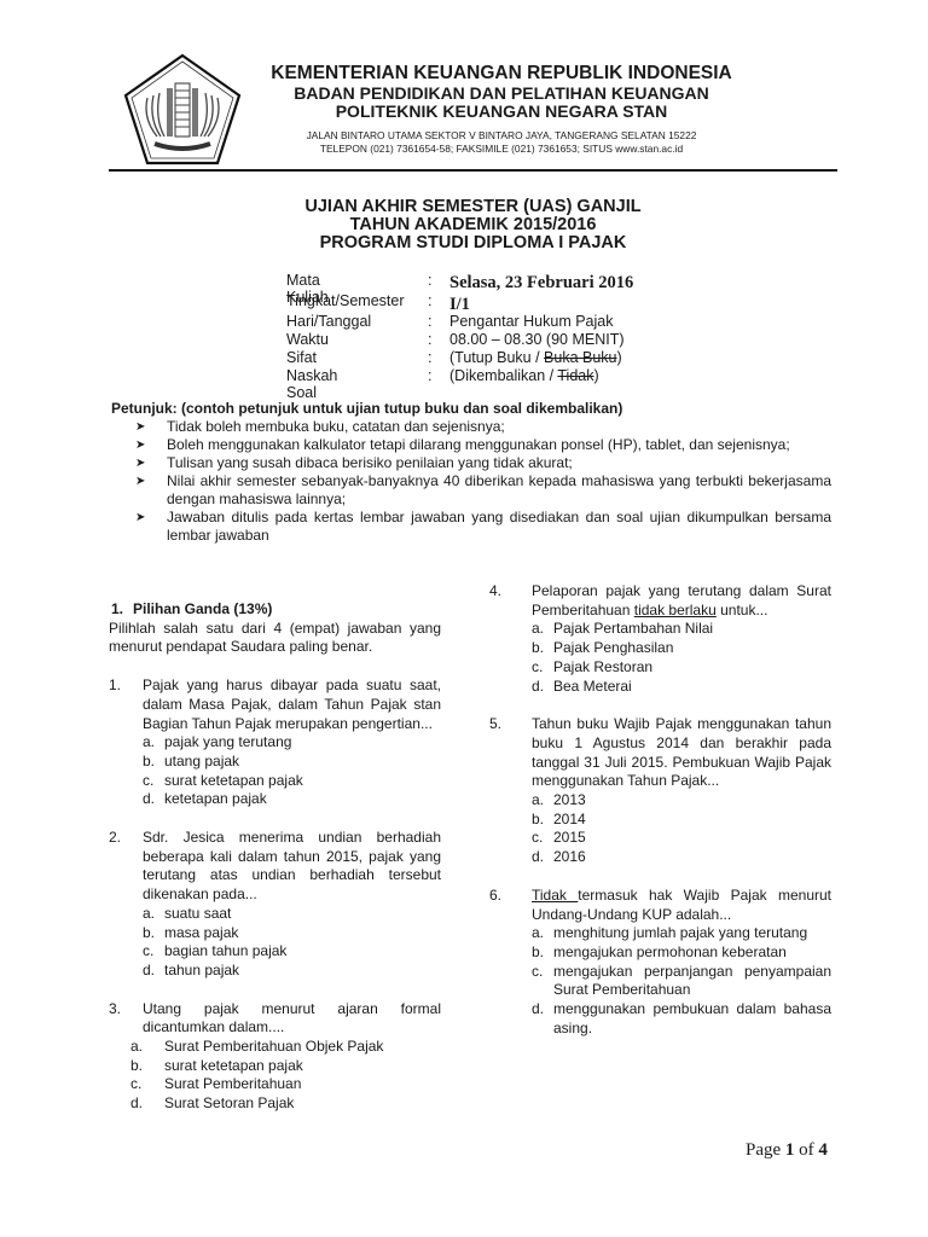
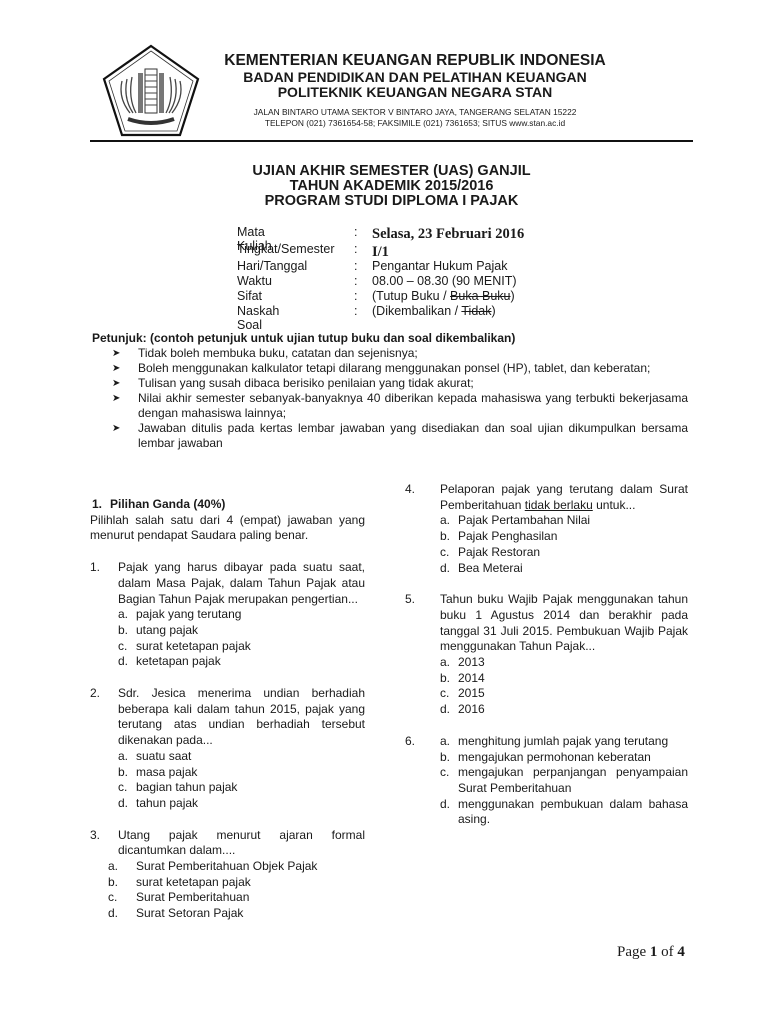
  KEMENTERIAN KEUANGAN REPUBLIK INDONESIA
  BADAN PENDIDIKAN DAN PELATIHAN KEUANGAN
  POLITEKNIK KEUANGAN NEGARA STAN
  JALAN BINTARO UTAMA SEKTOR V BINTARO JAYA, TANGERANG SELATAN 15222
  TELEPON (021) 7361654-58; FAKSIMILE (021) 7361653; SITUS www.stan.ac.id
  UJIAN AKHIR SEMESTER (UAS) GANJIL
  TAHUN AKADEMIK 2015/2016
  PROGRAM STUDI DIPLOMA I PAJAK
  Mata Kuliah
  :
  Selasa, 23 Februari 2016
  Tingkat/Semester
  :
  I/1
  Hari/Tanggal
  :
  Pengantar Hukum Pajak
  Waktu
  :
  08.00 – 08.30 (90 MENIT)
  Sifat
  :
  (Tutup Buku / Buka Buku)
  Naskah Soal
  :
  (Dikembalikan / Tidak)
  Petunjuk: (contoh petunjuk untuk ujian tutup buku dan soal dikembalikan)
  ➤
  Tidak boleh membuka buku, catatan dan sejenisnya;
  ➤
- Boleh menggunakan kalkulator tetapi dilarang menggunakan ponsel (HP), tablet, dan sejenisnya;
+ Boleh menggunakan kalkulator tetapi dilarang menggunakan ponsel (HP), tablet, dan keberatan;
  ➤
  Tulisan yang susah dibaca berisiko penilaian yang tidak akurat;
  ➤
  Nilai akhir semester sebanyak-banyaknya 40 diberikan kepada mahasiswa yang terbukti bekerjasama dengan mahasiswa lainnya;
  ➤
  Jawaban ditulis pada kertas lembar jawaban yang disediakan dan soal ujian dikumpulkan bersama lembar jawaban
- 1. Pilihan Ganda (13%)
+ 1. Pilihan Ganda (40%)
  Pilihlah salah satu dari 4 (empat) jawaban yang menurut pendapat Saudara paling benar.
  1.
- Pajak yang harus dibayar pada suatu saat, dalam Masa Pajak, dalam Tahun Pajak stan Bagian Tahun Pajak merupakan pengertian...
+ Pajak yang harus dibayar pada suatu saat, dalam Masa Pajak, dalam Tahun Pajak atau Bagian Tahun Pajak merupakan pengertian...
  a.
  pajak yang terutang
  b.
  utang pajak
  c.
  surat ketetapan pajak
  d.
  ketetapan pajak
  2.
  Sdr. Jesica menerima undian berhadiah beberapa kali dalam tahun 2015, pajak yang terutang atas undian berhadiah tersebut dikenakan pada...
  a.
  suatu saat
  b.
  masa pajak
  c.
  bagian tahun pajak
  d.
  tahun pajak
  3.
  Utang pajak menurut ajaran formal dicantumkan dalam....
  a.
  Surat Pemberitahuan Objek Pajak
  b.
  surat ketetapan pajak
  c.
  Surat Pemberitahuan
  d.
  Surat Setoran Pajak
  4.
  Pelaporan pajak yang terutang dalam Surat Pemberitahuan tidak berlaku untuk...
  a.
  Pajak Pertambahan Nilai
  b.
  Pajak Penghasilan
  c.
  Pajak Restoran
  d.
  Bea Meterai
  5.
  Tahun buku Wajib Pajak menggunakan tahun buku 1 Agustus 2014 dan berakhir pada tanggal 31 Juli 2015. Pembukuan Wajib Pajak menggunakan Tahun Pajak...
  a.
  2013
  b.
  2014
  c.
  2015
  d.
  2016
  6.
- Tidak termasuk hak Wajib Pajak menurut Undang-Undang KUP adalah...
  a.
  menghitung jumlah pajak yang terutang
  b.
  mengajukan permohonan keberatan
  c.
  mengajukan perpanjangan penyampaian Surat Pemberitahuan
  d.
  menggunakan pembukuan dalam bahasa asing.
  Page 1 of 4
